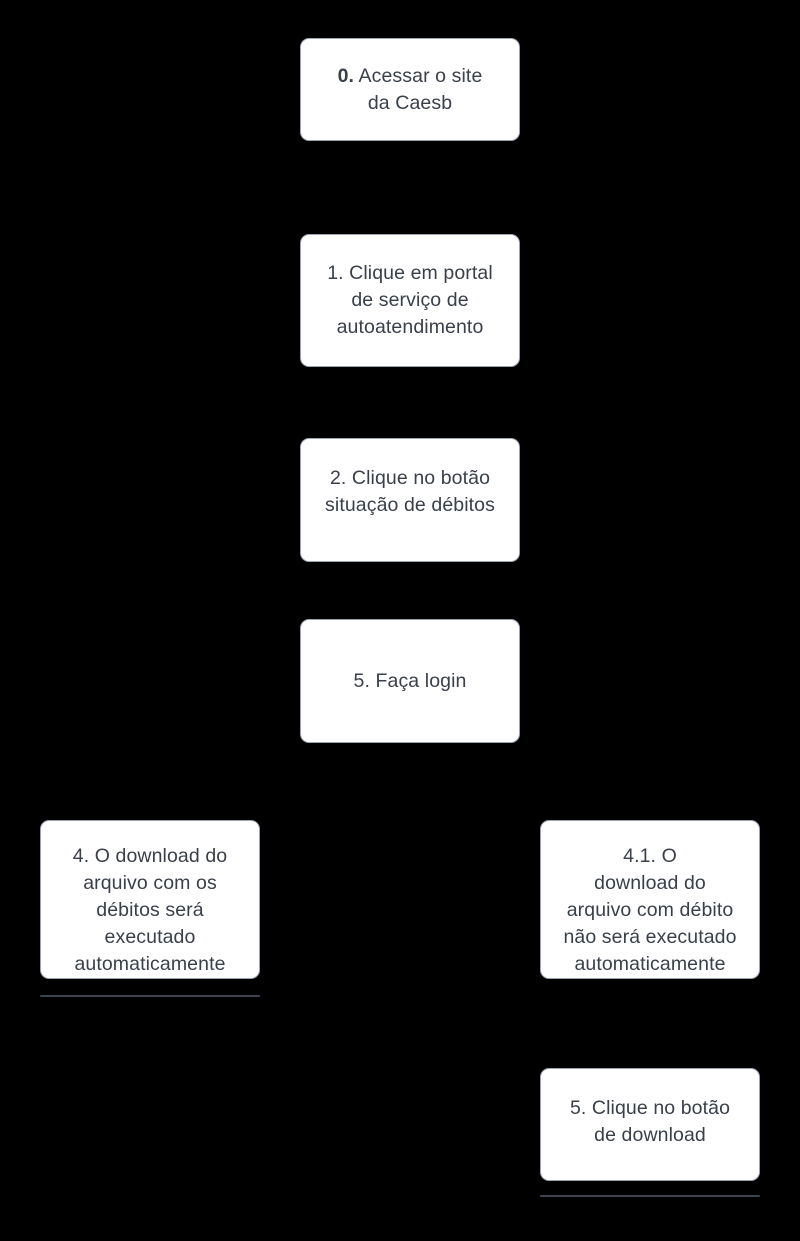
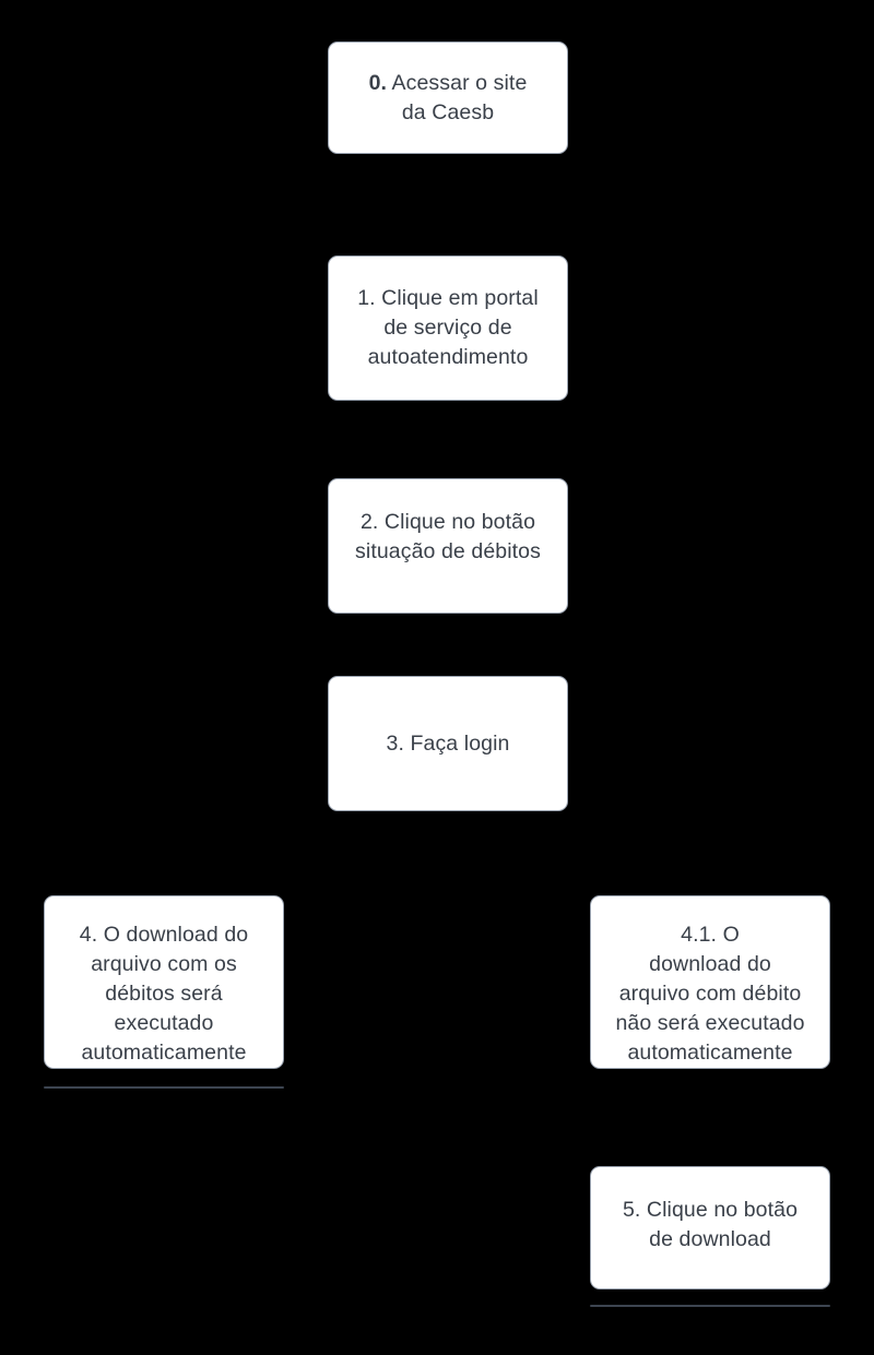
  0. Acessar o site
  da Caesb
  1. Clique em portal
  de serviço de
  autoatendimento
  2. Clique no botão
  situação de débitos
- 5. Faça login
+ 3. Faça login
  4. O download do
  arquivo com os
  débitos será
  executado
  automaticamente
  4.1. O
  download do
  arquivo com débito
  não será executado
  automaticamente
  5. Clique no botão
  de download
